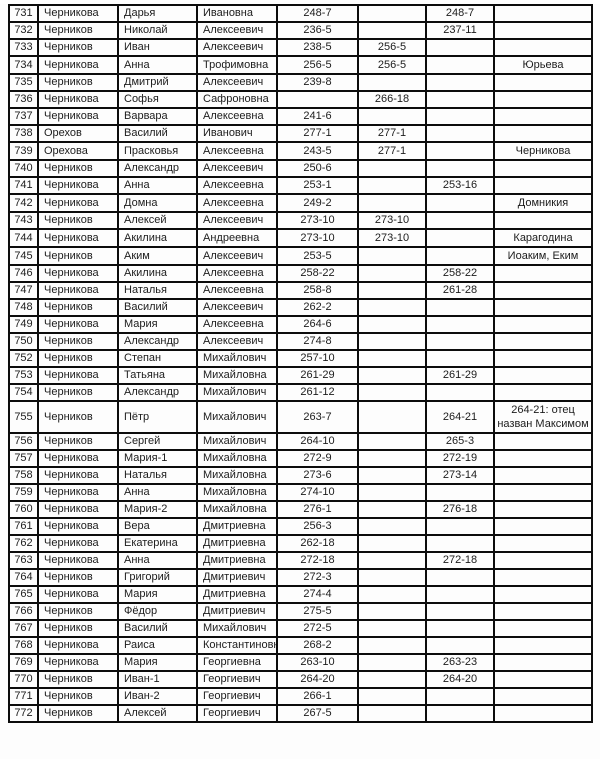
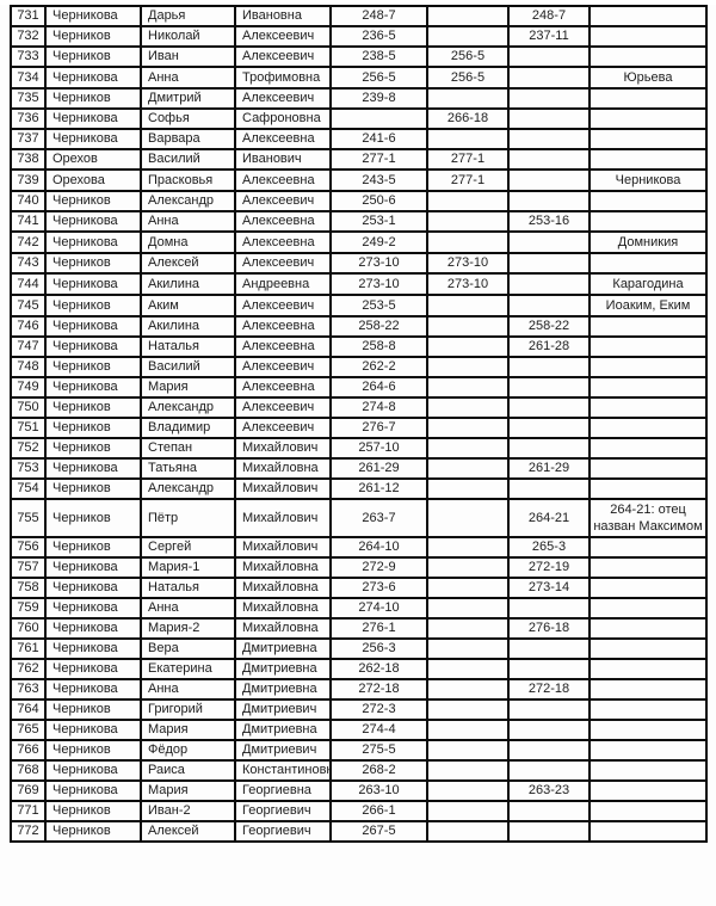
  731	Черникова	Дарья	Ивановна	248-7		248-7
  732	Черников	Николай	Алексеевич	236-5		237-11
  733	Черников	Иван	Алексеевич	238-5	256-5
  734	Черникова	Анна	Трофимовна	256-5	256-5		Юрьева
  735	Черников	Дмитрий	Алексеевич	239-8
  736	Черникова	Софья	Сафроновна		266-18
  737	Черникова	Варвара	Алексеевна	241-6
  738	Орехов	Василий	Иванович	277-1	277-1
  739	Орехова	Прасковья	Алексеевна	243-5	277-1		Черникова
  740	Черников	Александр	Алексеевич	250-6
  741	Черникова	Анна	Алексеевна	253-1		253-16
  742	Черникова	Домна	Алексеевна	249-2			Домникия
  743	Черников	Алексей	Алексеевич	273-10	273-10
  744	Черникова	Акилина	Андреевна	273-10	273-10		Карагодина
  745	Черников	Аким	Алексеевич	253-5			Иоаким, Еким
  746	Черникова	Акилина	Алексеевна	258-22		258-22
  747	Черникова	Наталья	Алексеевна	258-8		261-28
  748	Черников	Василий	Алексеевич	262-2
  749	Черникова	Мария	Алексеевна	264-6
  750	Черников	Александр	Алексеевич	274-8
+ 751	Черников	Владимир	Алексеевич	276-7
  752	Черников	Степан	Михайлович	257-10
  753	Черникова	Татьяна	Михайловна	261-29		261-29
  754	Черников	Александр	Михайлович	261-12
  755	Черников	Пётр	Михайлович	263-7		264-21	264-21: отец назван Максимом
  756	Черников	Сергей	Михайлович	264-10		265-3
  757	Черникова	Мария-1	Михайловна	272-9		272-19
  758	Черникова	Наталья	Михайловна	273-6		273-14
  759	Черникова	Анна	Михайловна	274-10
  760	Черникова	Мария-2	Михайловна	276-1		276-18
  761	Черникова	Вера	Дмитриевна	256-3
  762	Черникова	Екатерина	Дмитриевна	262-18
  763	Черникова	Анна	Дмитриевна	272-18		272-18
  764	Черников	Григорий	Дмитриевич	272-3
  765	Черникова	Мария	Дмитриевна	274-4
  766	Черников	Фёдор	Дмитриевич	275-5
- 767	Черников	Василий	Михайлович	272-5
  768	Черникова	Раиса	Константиновн	268-2
  769	Черникова	Мария	Георгиевна	263-10		263-23
- 770	Черников	Иван-1	Георгиевич	264-20		264-20
  771	Черников	Иван-2	Георгиевич	266-1
  772	Черников	Алексей	Георгиевич	267-5
